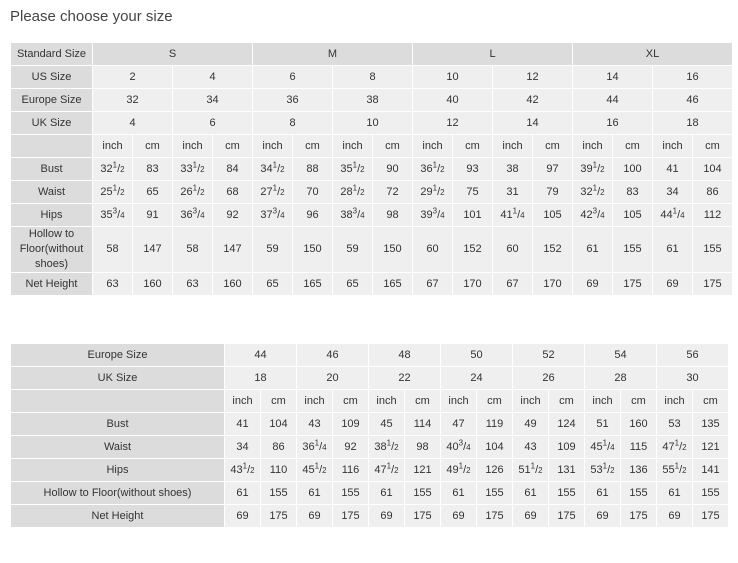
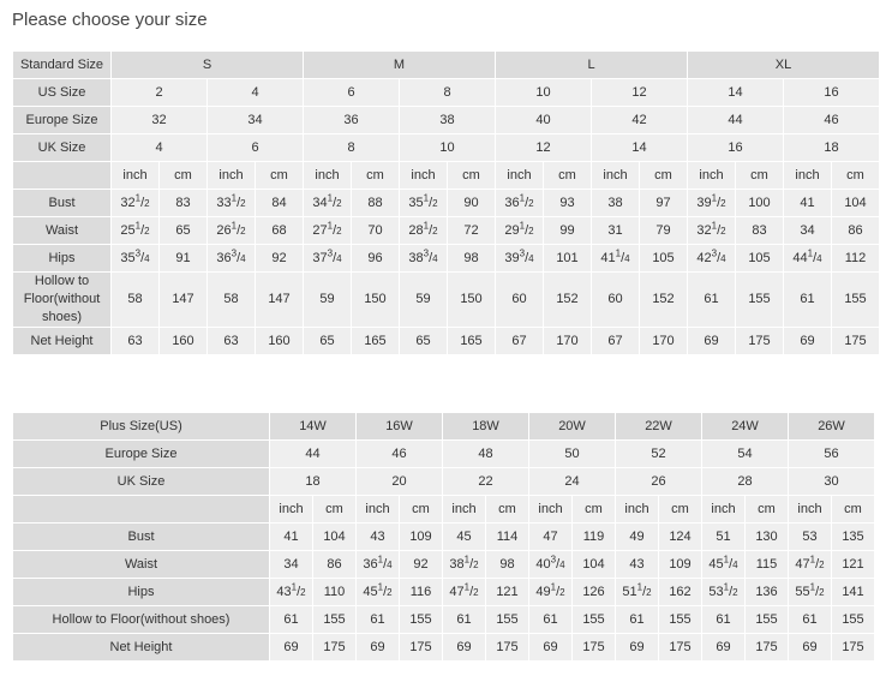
  Please choose your size
  Standard Size	S	M	L	XL
  US Size	2	4	6	8	10	12	14	16
  Europe Size	32	34	36	38	40	42	44	46
  UK Size	4	6	8	10	12	14	16	18
  	inch	cm	inch	cm	inch	cm	inch	cm	inch	cm	inch	cm	inch	cm	inch	cm
  Bust	321/2	83	331/2	84	341/2	88	351/2	90	361/2	93	38	97	391/2	100	41	104
- Waist	251/2	65	261/2	68	271/2	70	281/2	72	291/2	75	31	79	321/2	83	34	86
+ Waist	251/2	65	261/2	68	271/2	70	281/2	72	291/2	99	31	79	321/2	83	34	86
  Hips	353/4	91	363/4	92	373/4	96	383/4	98	393/4	101	411/4	105	423/4	105	441/4	112
  Hollow to Floor(without shoes)	58	147	58	147	59	150	59	150	60	152	60	152	61	155	61	155
  Net Height	63	160	63	160	65	165	65	165	67	170	67	170	69	175	69	175
+ Plus Size(US)	14W	16W	18W	20W	22W	24W	26W
  Europe Size	44	46	48	50	52	54	56
  UK Size	18	20	22	24	26	28	30
  	inch	cm	inch	cm	inch	cm	inch	cm	inch	cm	inch	cm	inch	cm
- Bust	41	104	43	109	45	114	47	119	49	124	51	160	53	135
+ Bust	41	104	43	109	45	114	47	119	49	124	51	130	53	135
  Waist	34	86	361/4	92	381/2	98	403/4	104	43	109	451/4	115	471/2	121
- Hips	431/2	110	451/2	116	471/2	121	491/2	126	511/2	131	531/2	136	551/2	141
+ Hips	431/2	110	451/2	116	471/2	121	491/2	126	511/2	162	531/2	136	551/2	141
  Hollow to Floor(without shoes)	61	155	61	155	61	155	61	155	61	155	61	155	61	155
  Net Height	69	175	69	175	69	175	69	175	69	175	69	175	69	175
